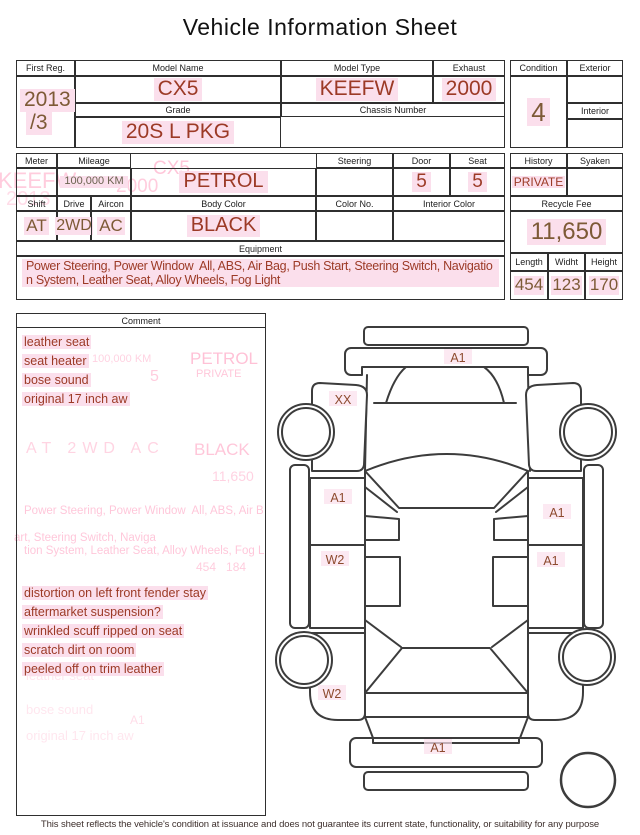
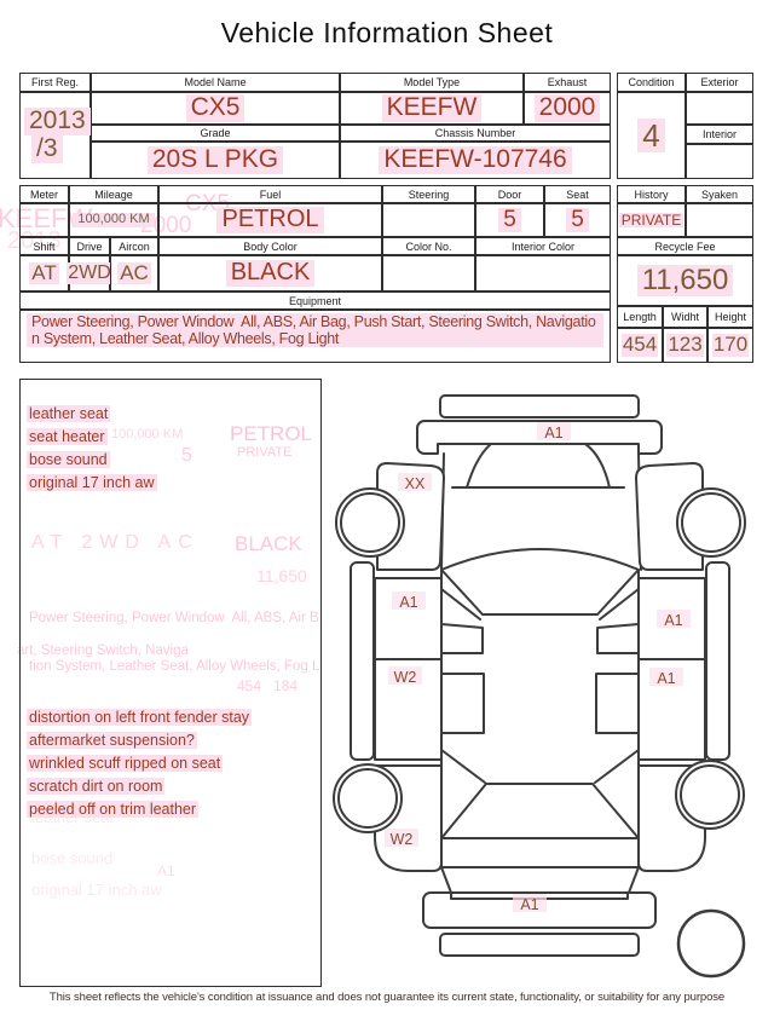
  Vehicle Information Sheet
  KEEF
  2013
  CX5
  000
  100,000 KM
  PETROL
  5
  PRIVATE
  AT 2WD AC
  BLACK
  11,650
  Power Steering, Power Window All, ABS, Air B
  art, Steering Switch, Naviga
  tion System, Leather Seat, Alloy Wheels, Fog L
  454 184
  bose sound
  original 17 inch aw
  A1
  First Reg.
  Model Name
  Model Type
  Exhaust
  2013
  /3
  CX5
  KEEFW
  2000
  Grade
  Chassis Number
  20S L PKG
+ KEEFW-107746
  Condition
  Exterior
  4
  Interior
  Meter
  Mileage
+ Fuel
  Steering
  Door
  Seat
  100,000 KM
  PETROL
  5
  5
  Shift
  Drive
  Aircon
  Body Color
  Color No.
  Interior Color
  AT
  2WD
  AC
  BLACK
  Equipment
  Power Steering, Power Window All, ABS, Air Bag, Push Start, Steering Switch, Navigation System, Leather Seat, Alloy Wheels, Fog Light
  History
  Syaken
  PRIVATE
  Recycle Fee
  11,650
  Length
  Widht
  Height
  454
  123
  170
- Comment
  leather seat
  seat heater
  bose sound
  original 17 inch aw
  distortion on left front fender stay
  aftermarket suspension?
  wrinkled scuff ripped on seat
  scratch dirt on room
  peeled off on trim leather
  A1
  XX
  A1
  W2
  W2
  A1
  A1
  A1
  This sheet reflects the vehicle's condition at issuance and does not guarantee its current state, functionality, or suitability for any purpose
